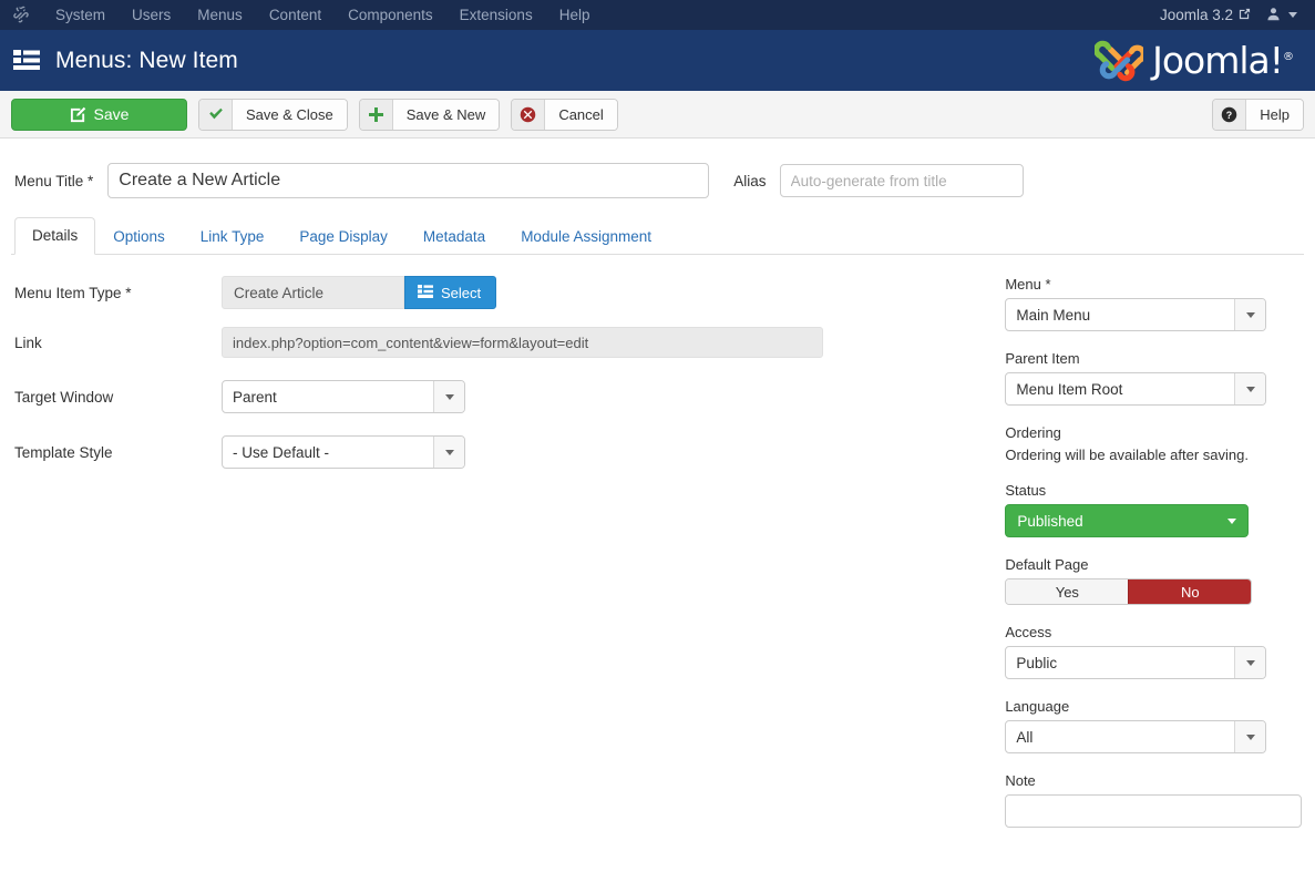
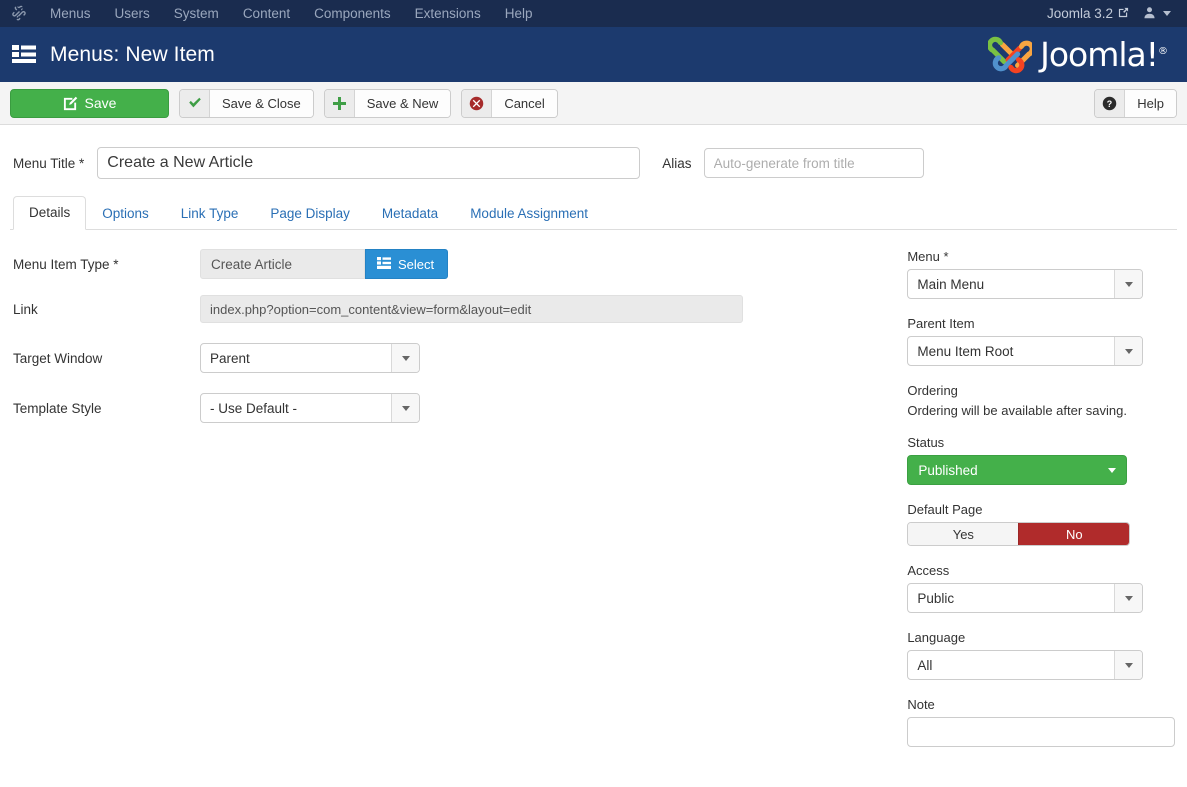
- System
+ Menus
  Users
- Menus
+ System
  Content
  Components
  Extensions
  Help
  Joomla 3.2
  Menus: New Item
  Joomla!®
  Save
  Save & Close
  Save & New
  Cancel
  ?
  Help
  Menu Title *
  Create a New Article
  Alias
  Auto-generate from title
  Details
  Options
  Link Type
  Page Display
  Metadata
  Module Assignment
  Menu Item Type *
  Create Article
  Select
  Link
  index.php?option=com_content&view=form&layout=edit
  Target Window
  Parent
  Template Style
  - Use Default -
  Menu *
  Main Menu
  Parent Item
  Menu Item Root
  Ordering
  Ordering will be available after saving.
  Status
  Published
  Default Page
  Yes
  No
  Access
  Public
  Language
  All
  Note
